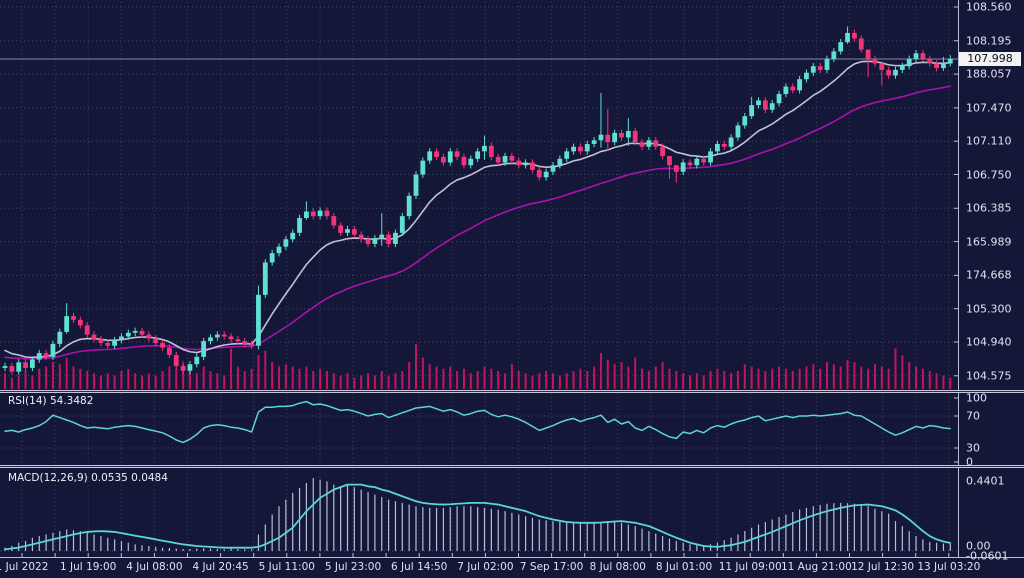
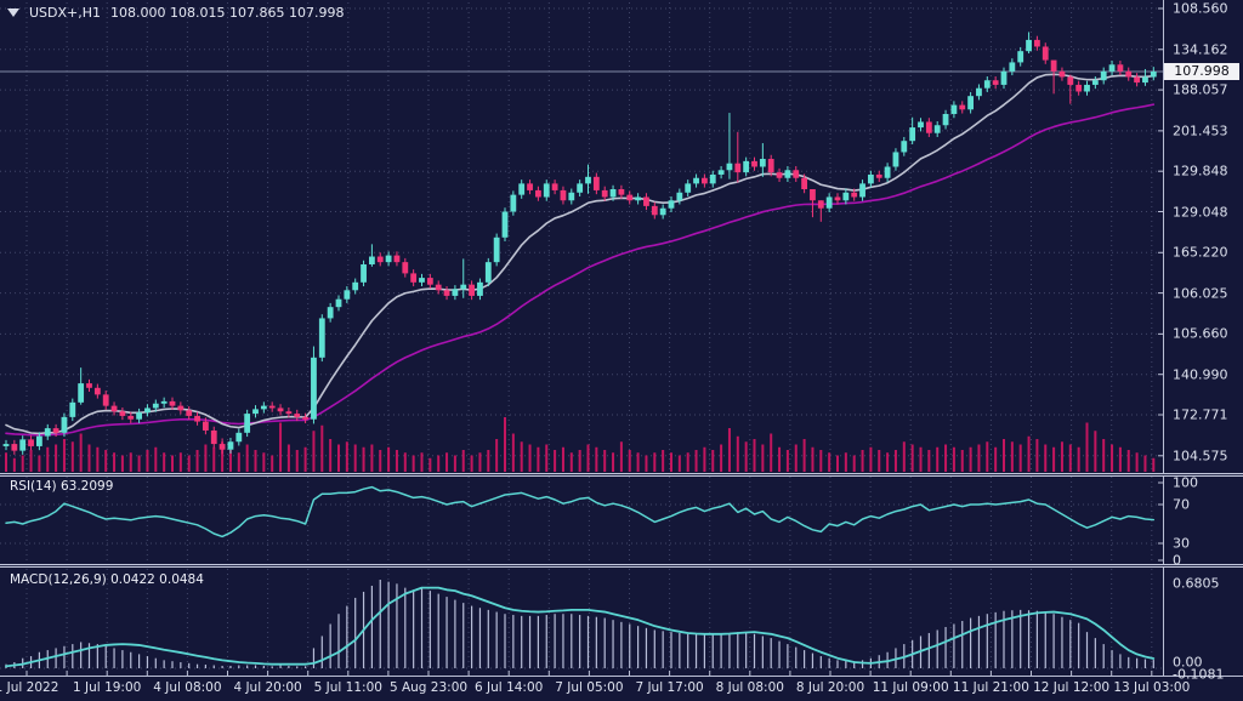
+ USDX+,H1
+ 108.000 108.015 107.865 107.998
- RSI(14) 54.3482
+ RSI(14) 63.2099
- MACD(12,26,9) 0.0535 0.0484
+ MACD(12,26,9) 0.0422 0.0484
  107.998
  108.560
- 108.195
+ 134.162
  188.057
- 107.470
+ 201.453
- 107.110
+ 129.848
- 106.750
+ 129.048
- 106.385
+ 165.220
- 165.989
+ 106.025
- 174.668
+ 105.660
- 105.300
+ 140.990
- 104.940
+ 172.771
  104.575
  Jul 2022
  1 Jul 19:00
  4 Jul 08:00
- 4 Jul 20:45
+ 4 Jul 20:00
  5 Jul 11:00
- 5 Jul 23:00
+ 5 Aug 23:00
- 6 Jul 14:50
+ 6 Jul 14:00
- 7 Jul 02:00
+ 7 Jul 05:00
- 7 Sep 17:00
+ 7 Jul 17:00
  8 Jul 08:00
- 8 Jul 01:00
+ 8 Jul 20:00
  11 Jul 09:00
- 11 Aug 21:00
+ 11 Jul 21:00
- 12 Jul 12:30
+ 12 Jul 12:00
- 13 Jul 03:20
+ 13 Jul 03:00
  100
  70
  30
  0
- 0.4401
+ 0.6805
  0.00
- -0.0601
+ -0.1081
